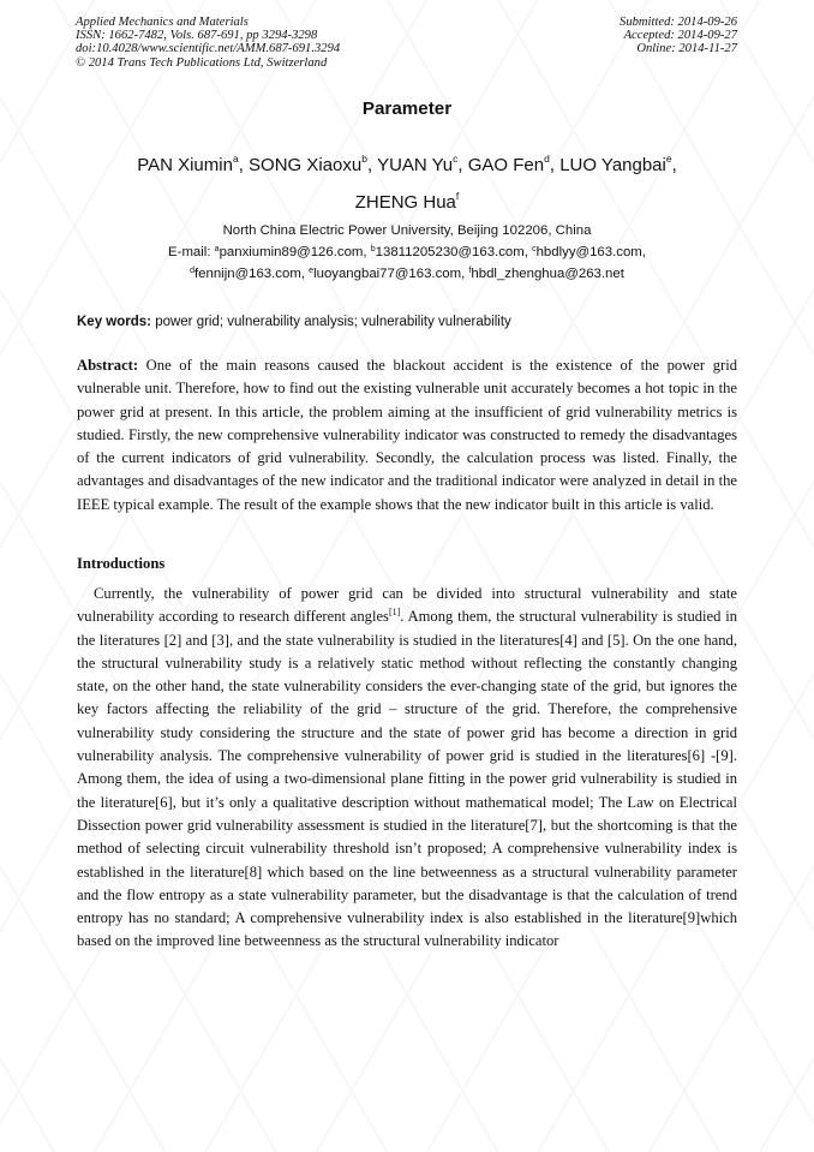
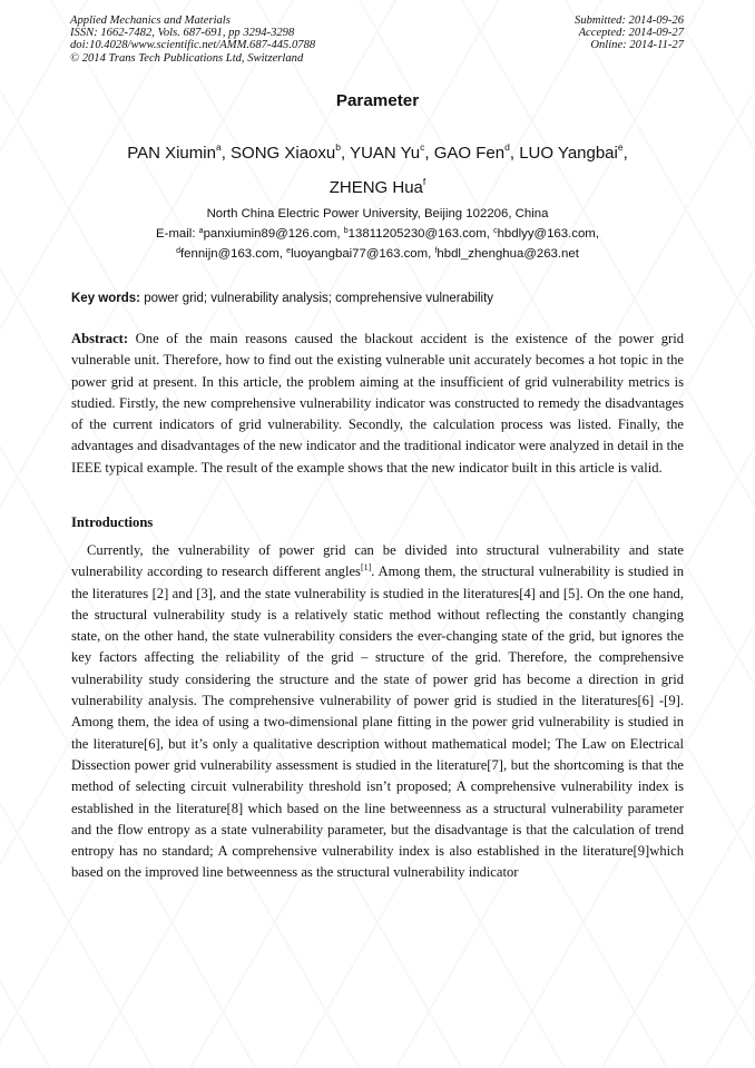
  Applied Mechanics and Materials
  ISSN: 1662-7482, Vols. 687-691, pp 3294-3298
- doi:10.4028/www.scientific.net/AMM.687-691.3294
+ doi:10.4028/www.scientific.net/AMM.687-445.0788
  © 2014 Trans Tech Publications Ltd, Switzerland
  Submitted: 2014-09-26
  Accepted: 2014-09-27
  Online: 2014-11-27
  Parameter
  PAN Xiumina, SONG Xiaoxub, YUAN Yuc, GAO Fend, LUO Yangbaie,
  ZHENG Huaf
  North China Electric Power University, Beijing 102206, China
  E-mail: panxiumin89@126.com, 13811205230@163.com, hbdlyy@163.com,
  fennijn@163.com, luoyangbai77@163.com, hbdl_zhenghua@263.net
- Key words: power grid; vulnerability analysis; vulnerability vulnerability
+ Key words: power grid; vulnerability analysis; comprehensive vulnerability
  Abstract: One of the main reasons caused the blackout accident is the existence of the power grid vulnerable unit. Therefore, how to find out the existing vulnerable unit accurately becomes a hot topic in the power grid at present. In this article, the problem aiming at the insufficient of grid vulnerability metrics is studied. Firstly, the new comprehensive vulnerability indicator was constructed to remedy the disadvantages of the current indicators of grid vulnerability. Secondly, the calculation process was listed. Finally, the advantages and disadvantages of the new indicator and the traditional indicator were analyzed in detail in the IEEE typical example. The result of the example shows that the new indicator built in this article is valid.
  Introductions
  Currently, the vulnerability of power grid can be divided into structural vulnerability and state vulnerability according to research different angles[1]. Among them, the structural vulnerability is studied in the literatures [2] and [3], and the state vulnerability is studied in the literatures[4] and [5]. On the one hand, the structural vulnerability study is a relatively static method without reflecting the constantly changing state, on the other hand, the state vulnerability considers the ever-changing state of the grid, but ignores the key factors affecting the reliability of the grid – structure of the grid. Therefore, the comprehensive vulnerability study considering the structure and the state of power grid has become a direction in grid vulnerability analysis. The comprehensive vulnerability of power grid is studied in the literatures[6] -[9]. Among them, the idea of using a two-dimensional plane fitting in the power grid vulnerability is studied in the literature[6], but it’s only a qualitative description without mathematical model; The Law on Electrical Dissection power grid vulnerability assessment is studied in the literature[7], but the shortcoming is that the method of selecting circuit vulnerability threshold isn’t proposed; A comprehensive vulnerability index is established in the literature[8] which based on the line betweenness as a structural vulnerability parameter and the flow entropy as a state vulnerability parameter, but the disadvantage is that the calculation of trend entropy has no standard; A comprehensive vulnerability index is also established in the literature[9]which based on the improved line betweenness as the structural vulnerability indicator
